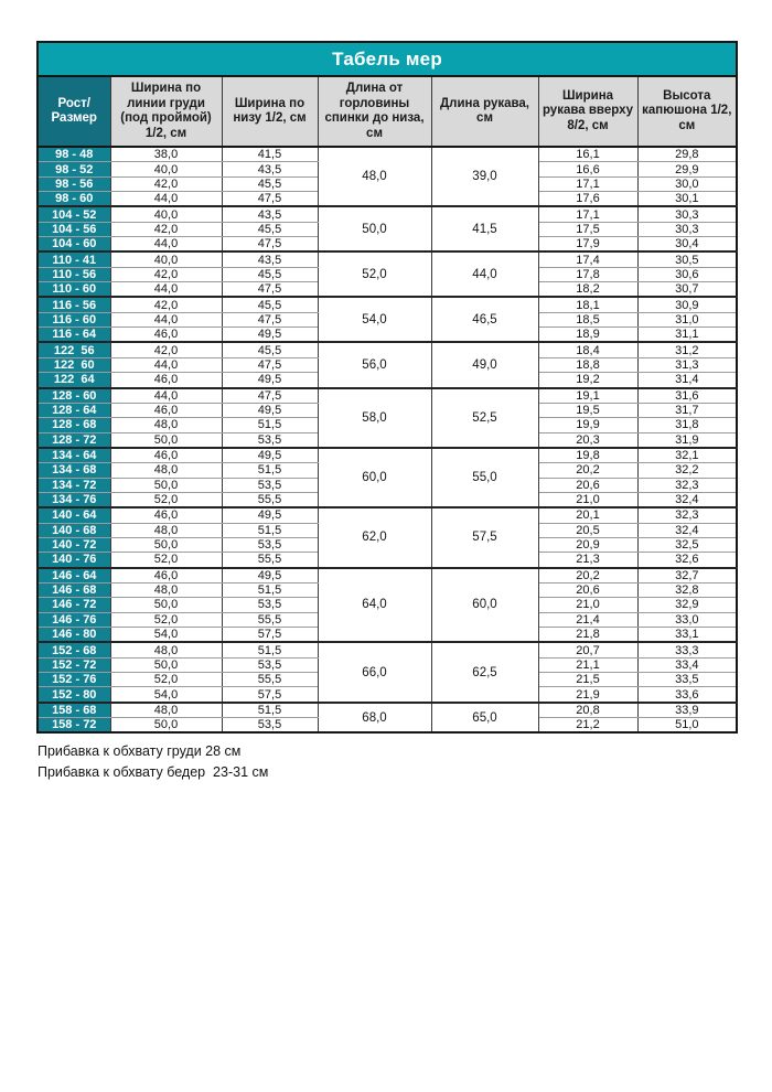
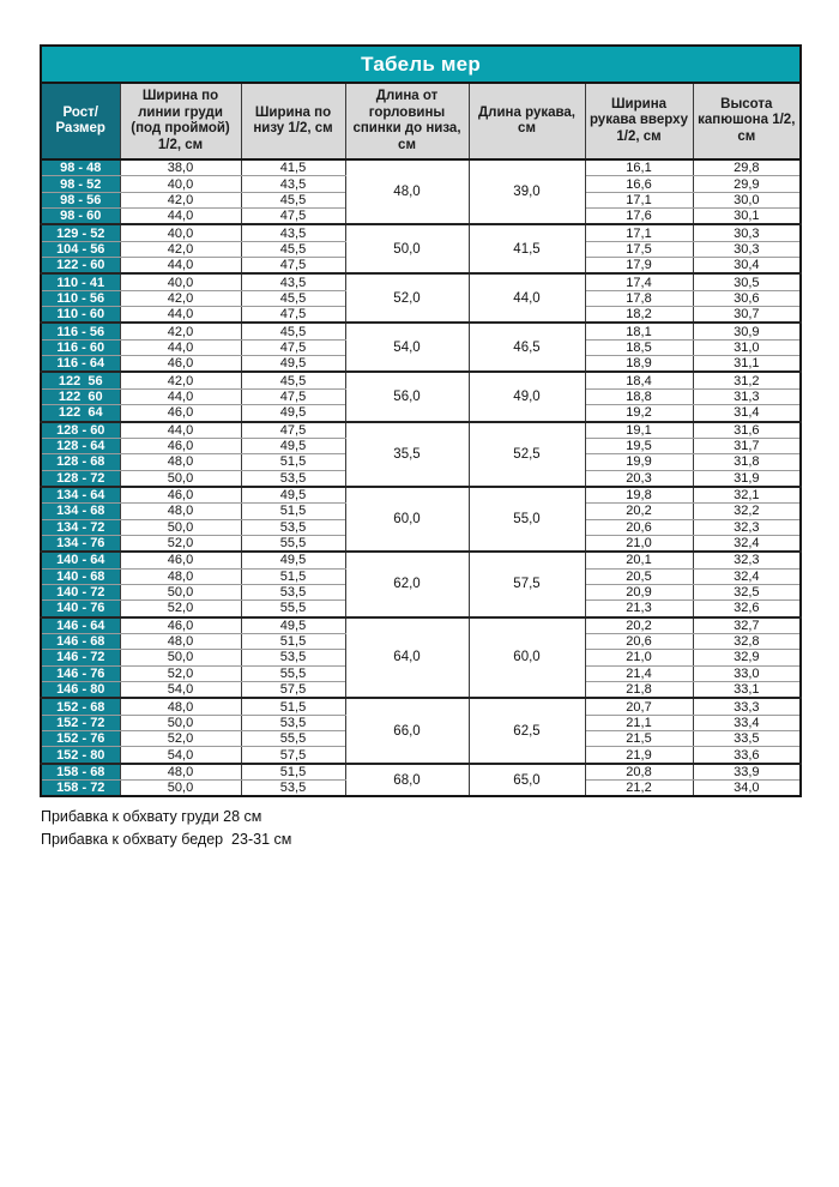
  Табель мер
- Рост/ Размер	Ширина по линии груди (под проймой) 1/2, см	Ширина по низу 1/2, см	Длина от горловины спинки до низа, см	Длина рукава, см	Ширина рукава вверху 8/2, см	Высота капюшона 1/2, см
+ Рост/ Размер	Ширина по линии груди (под проймой) 1/2, см	Ширина по низу 1/2, см	Длина от горловины спинки до низа, см	Длина рукава, см	Ширина рукава вверху 1/2, см	Высота капюшона 1/2, см
  98 - 48	38,0	41,5	48,0	39,0	16,1	29,8
  98 - 52	40,0	43,5	16,6	29,9
  98 - 56	42,0	45,5	17,1	30,0
  98 - 60	44,0	47,5	17,6	30,1
- 104 - 52	40,0	43,5	50,0	41,5	17,1	30,3
+ 129 - 52	40,0	43,5	50,0	41,5	17,1	30,3
  104 - 56	42,0	45,5	17,5	30,3
- 104 - 60	44,0	47,5	17,9	30,4
+ 122 - 60	44,0	47,5	17,9	30,4
  110 - 41	40,0	43,5	52,0	44,0	17,4	30,5
  110 - 56	42,0	45,5	17,8	30,6
  110 - 60	44,0	47,5	18,2	30,7
  116 - 56	42,0	45,5	54,0	46,5	18,1	30,9
  116 - 60	44,0	47,5	18,5	31,0
  116 - 64	46,0	49,5	18,9	31,1
  122 56	42,0	45,5	56,0	49,0	18,4	31,2
  122 60	44,0	47,5	18,8	31,3
  122 64	46,0	49,5	19,2	31,4
- 128 - 60	44,0	47,5	58,0	52,5	19,1	31,6
+ 128 - 60	44,0	47,5	35,5	52,5	19,1	31,6
  128 - 64	46,0	49,5	19,5	31,7
  128 - 68	48,0	51,5	19,9	31,8
  128 - 72	50,0	53,5	20,3	31,9
  134 - 64	46,0	49,5	60,0	55,0	19,8	32,1
  134 - 68	48,0	51,5	20,2	32,2
  134 - 72	50,0	53,5	20,6	32,3
  134 - 76	52,0	55,5	21,0	32,4
  140 - 64	46,0	49,5	62,0	57,5	20,1	32,3
  140 - 68	48,0	51,5	20,5	32,4
  140 - 72	50,0	53,5	20,9	32,5
  140 - 76	52,0	55,5	21,3	32,6
  146 - 64	46,0	49,5	64,0	60,0	20,2	32,7
  146 - 68	48,0	51,5	20,6	32,8
  146 - 72	50,0	53,5	21,0	32,9
  146 - 76	52,0	55,5	21,4	33,0
  146 - 80	54,0	57,5	21,8	33,1
  152 - 68	48,0	51,5	66,0	62,5	20,7	33,3
  152 - 72	50,0	53,5	21,1	33,4
  152 - 76	52,0	55,5	21,5	33,5
  152 - 80	54,0	57,5	21,9	33,6
  158 - 68	48,0	51,5	68,0	65,0	20,8	33,9
- 158 - 72	50,0	53,5	21,2	51,0
+ 158 - 72	50,0	53,5	21,2	34,0
  Прибавка к обхвату груди 28 см
  Прибавка к обхвату бедер 23-31 см
